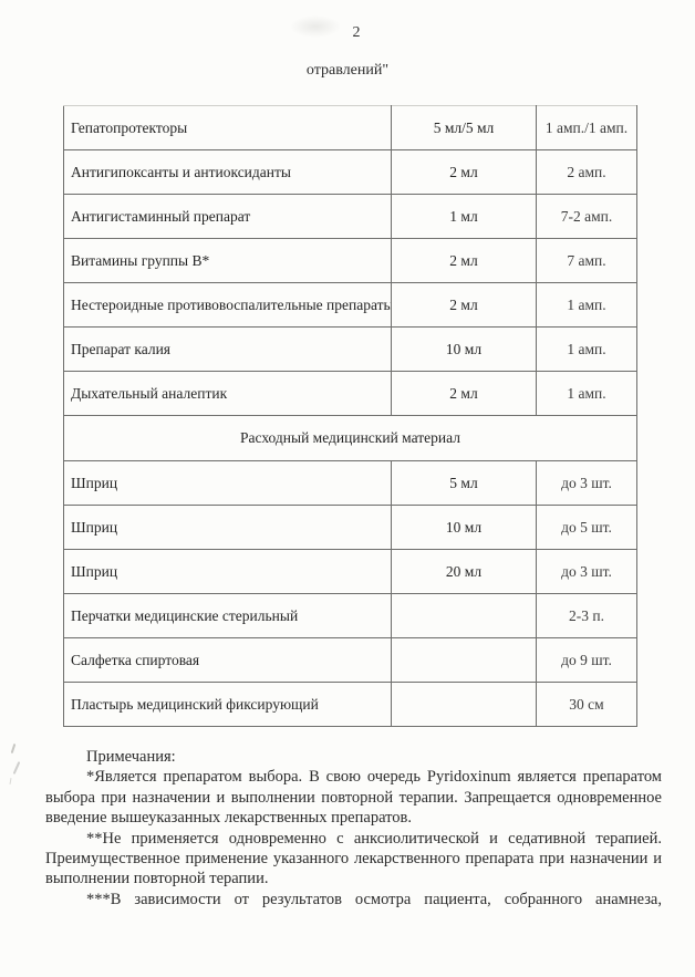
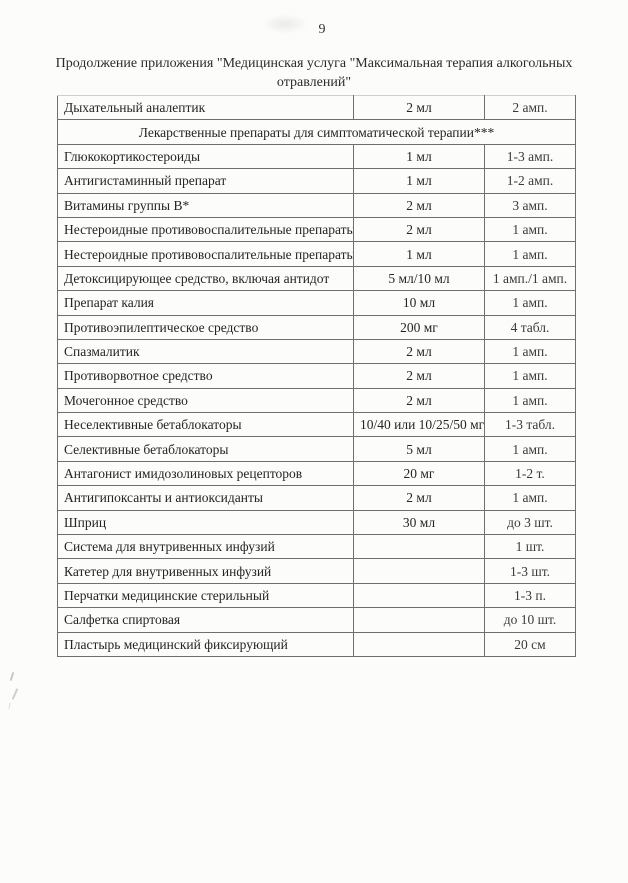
- 2
+ 9
+ Продолжение приложения "Медицинская услуга "Максимальная терапия алкогольных
  отравлений"
- Гепатопротекторы	5 мл/5 мл	1 амп./1 амп.
- Антигипоксанты и антиоксиданты	2 мл	2 амп.
+ Дыхательный аналептик	2 мл	2 амп.
+ Лекарственные препараты для симптоматической терапии***
+ Глюкокортикостероиды	1 мл	1-3 амп.
- Антигистаминный препарат	1 мл	7-2 амп.
+ Антигистаминный препарат	1 мл	1-2 амп.
- Витамины группы В*	2 мл	7 амп.
+ Витамины группы В*	2 мл	3 амп.
  Нестероидные противовоспалительные препараты	2 мл	1 амп.
+ Нестероидные противовоспалительные препараты	1 мл	1 амп.
+ Детоксицирующее средство, включая антидот	5 мл/10 мл	1 амп./1 амп.
  Препарат калия	10 мл	1 амп.
+ Противоэпилептическое средство	200 мг	4 табл.
+ Спазмалитик	2 мл	1 амп.
+ Противорвотное средство	2 мл	1 амп.
+ Мочегонное средство	2 мл	1 амп.
+ Неселективные бетаблокаторы	10/40 или 10/25/50 мг	1-3 табл.
+ Селективные бетаблокаторы	5 мл	1 амп.
+ Антагонист имидозолиновых рецепторов	20 мг	1-2 т.
- Дыхательный аналептик	2 мл	1 амп.
+ Антигипоксанты и антиоксиданты	2 мл	1 амп.
- Расходный медицинский материал
- Шприц	5 мл	до 3 шт.
- Шприц	10 мл	до 5 шт.
- Шприц	20 мл	до 3 шт.
+ Шприц	30 мл	до 3 шт.
+ Система для внутривенных инфузий		1 шт.
+ Катетер для внутривенных инфузий		1-3 шт.
- Перчатки медицинские стерильный		2-3 п.
+ Перчатки медицинские стерильный		1-3 п.
- Салфетка спиртовая		до 9 шт.
+ Салфетка спиртовая		до 10 шт.
- Пластырь медицинский фиксирующий		30 см
+ Пластырь медицинский фиксирующий		20 см
- Примечания:
- *Является препаратом выбора. В свою очередь Pyridoxinum является препаратом выбора при назначении и выполнении повторной терапии. Запрещается одновременное введение вышеуказанных лекарственных препаратов.
- **Не применяется одновременно с анксиолитической и седативной терапией. Преимущественное применение указанного лекарственного препарата при назначении и выполнении повторной терапии.
- ***В зависимости от результатов осмотра пациента, собранного анамнеза,
